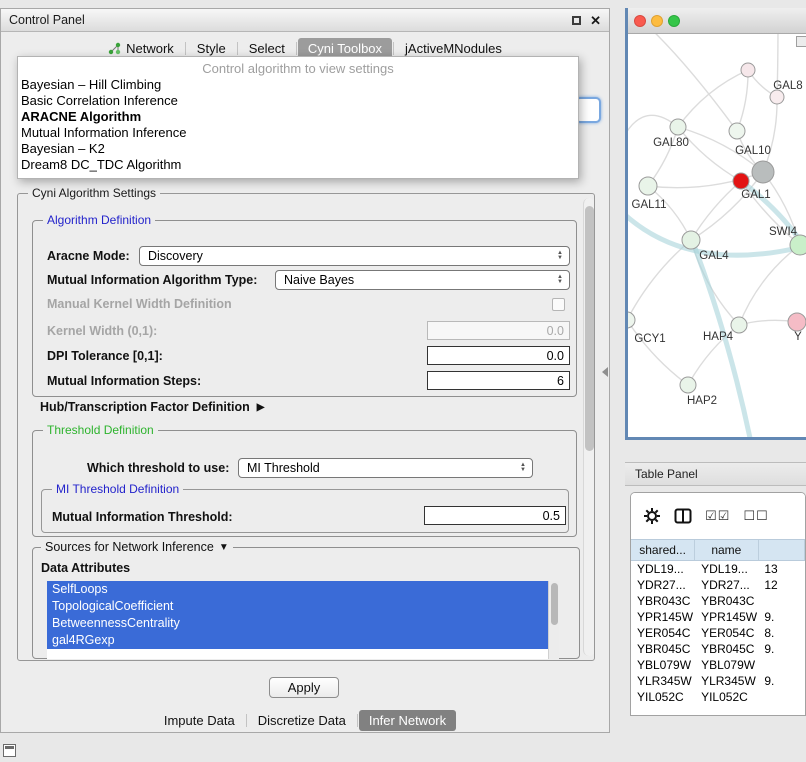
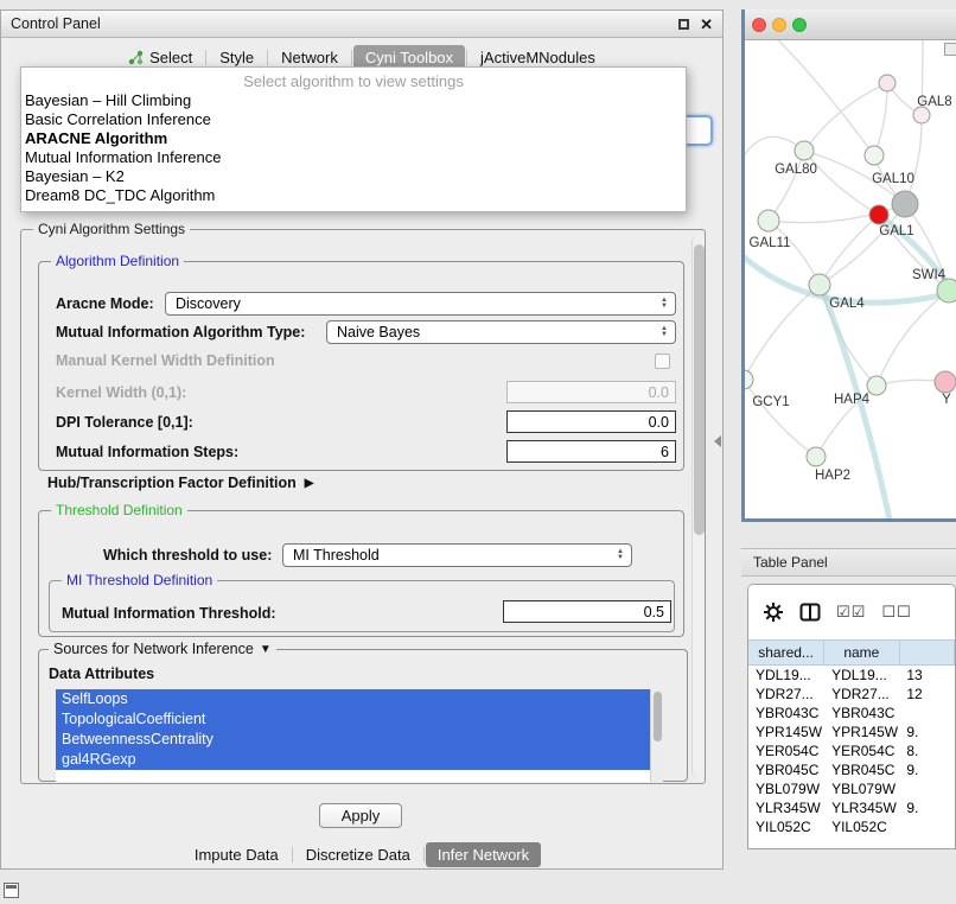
  Control Panel
  ✕
- Network
+ Select
  Style
- Select
+ Network
  Cyni Toolbox
  jActiveMNodules
- Control algorithm to view settings
+ Select algorithm to view settings
  Bayesian – Hill Climbing
  Basic Correlation Inference
  ARACNE Algorithm
  Mutual Information Inference
  Bayesian – K2
  Dream8 DC_TDC Algorithm
  Cyni Algorithm Settings
  Algorithm Definition
  Aracne Mode:
  Discovery
  Mutual Information Algorithm Type:
  Naive Bayes
  Manual Kernel Width Definition
  Kernel Width (0,1):
  0.0
  DPI Tolerance [0,1]:
  0.0
  Mutual Information Steps:
  6
  Hub/Transcription Factor Definition
  ▶
  Threshold Definition
  Which threshold to use:
  MI Threshold
  MI Threshold Definition
  Mutual Information Threshold:
  0.5
  Sources for Network Inference
  ▼
  Data Attributes
  SelfLoops
  TopologicalCoefficient
  BetweennessCentrality
  gal4RGexp
  Apply
  Impute Data
  Discretize Data
  Infer Network
  GAL8
  GAL80
  GAL10
  GAL11
  GAL1
  SWI4
  GAL4
  GCY1
  HAP4
  Y
  HAP2
  Table Panel
  ☑☑
  ☐☐
  shared...
  name
  YDL19...
  YDL19...
  13
  YDR27...
  YDR27...
  12
  YBR043C
  YBR043C
  YPR145W
  YPR145W
  9.
  YER054C
  YER054C
  8.
  YBR045C
  YBR045C
  9.
  YBL079W
  YBL079W
  YLR345W
  YLR345W
  9.
  YIL052C
  YIL052C
